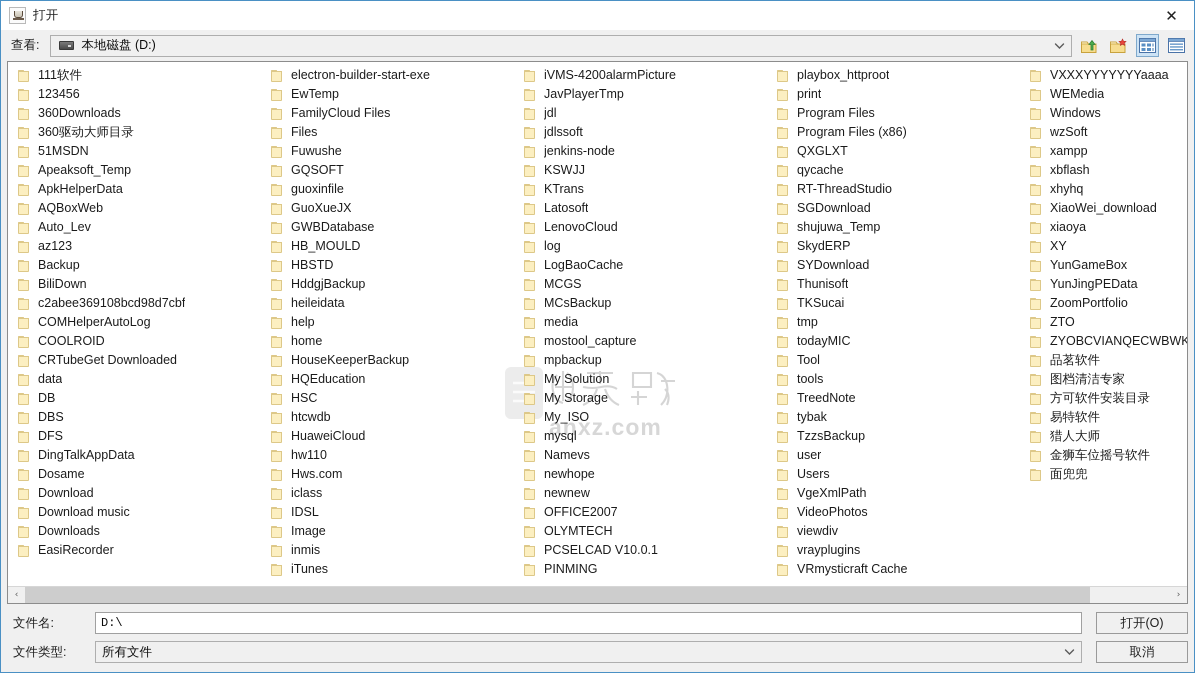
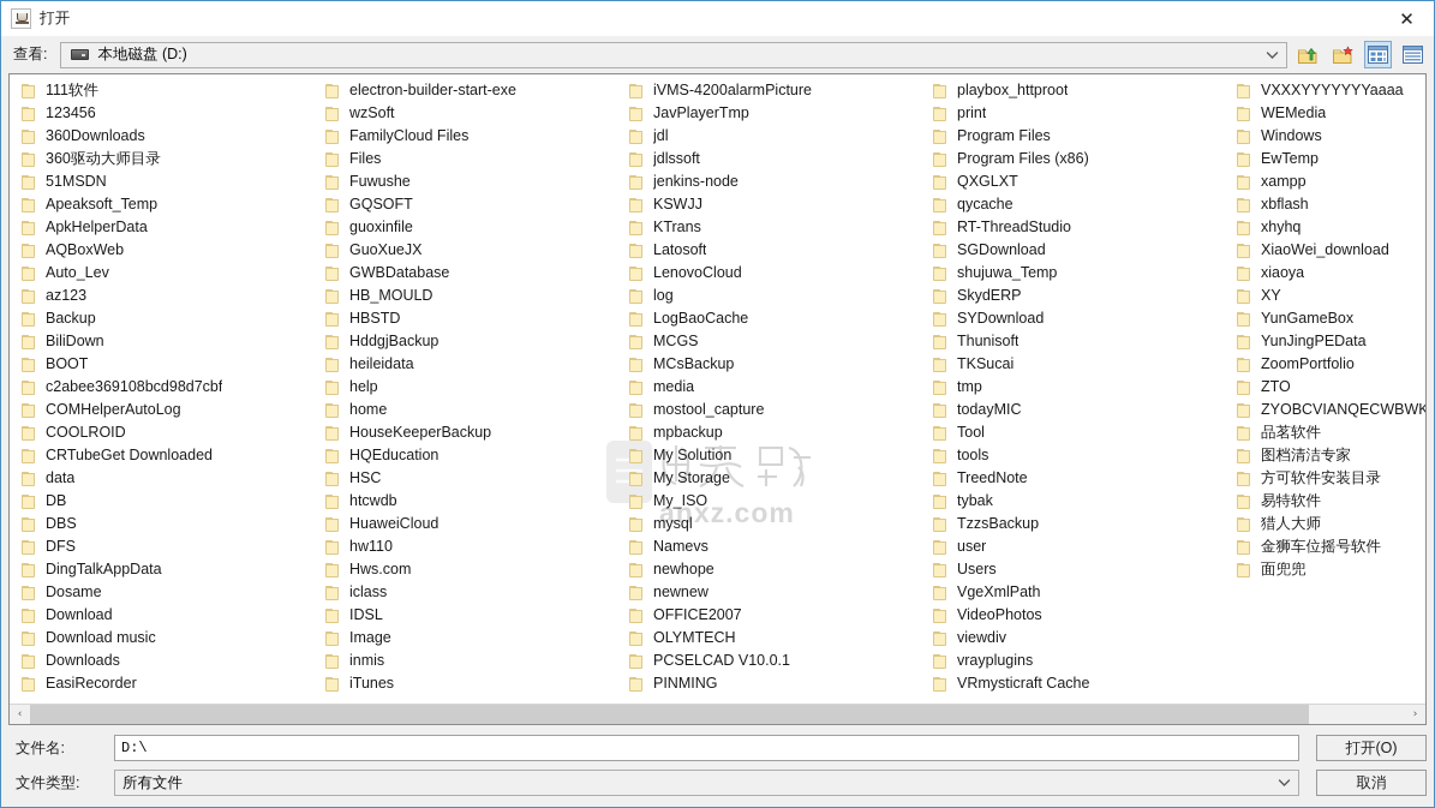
  打开
  ✕
  查看:
  本地磁盘 (D:)
  anxz.com
  111软件
  123456
  360Downloads
  360驱动大师目录
  51MSDN
  Apeaksoft_Temp
  ApkHelperData
  AQBoxWeb
  Auto_Lev
  az123
  Backup
  BiliDown
+ BOOT
  c2abee369108bcd98d7cbf
  COMHelperAutoLog
  COOLROID
  CRTubeGet Downloaded
  data
  DB
  DBS
  DFS
  DingTalkAppData
  Dosame
  Download
  Download music
  Downloads
  EasiRecorder
  electron-builder-start-exe
- EwTemp
+ wzSoft
  FamilyCloud Files
  Files
  Fuwushe
  GQSOFT
  guoxinfile
  GuoXueJX
  GWBDatabase
  HB_MOULD
  HBSTD
  HddgjBackup
  heileidata
  help
  home
  HouseKeeperBackup
  HQEducation
  HSC
  htcwdb
  HuaweiCloud
  hw110
  Hws.com
  iclass
  IDSL
  Image
  inmis
  iTunes
  iVMS-4200alarmPicture
  JavPlayerTmp
  jdl
  jdlssoft
  jenkins-node
  KSWJJ
  KTrans
  Latosoft
  LenovoCloud
  log
  LogBaoCache
  MCGS
  MCsBackup
  media
  mostool_capture
  mpbackup
  My Solution
  My Storage
  My_ISO
  mysql
  Namevs
  newhope
  newnew
  OFFICE2007
  OLYMTECH
  PCSELCAD V10.0.1
  PINMING
  playbox_httproot
  print
  Program Files
  Program Files (x86)
  QXGLXT
  qycache
  RT-ThreadStudio
  SGDownload
  shujuwa_Temp
  SkydERP
  SYDownload
  Thunisoft
  TKSucai
  tmp
  todayMIC
  Tool
  tools
  TreedNote
  tybak
  TzzsBackup
  user
  Users
  VgeXmlPath
  VideoPhotos
  viewdiv
  vrayplugins
  VRmysticraft Cache
  VXXXYYYYYYYaaaa
  WEMedia
  Windows
- wzSoft
+ EwTemp
  xampp
  xbflash
  xhyhq
  XiaoWei_download
  xiaoya
  XY
  YunGameBox
  YunJingPEData
  ZoomPortfolio
  ZTO
  ZYOBCVIANQECWBWK
  品茗软件
  图档清洁专家
  方可软件安装目录
  易特软件
  猎人大师
  金狮车位摇号软件
  面兜兜
  ‹
  ›
  文件名:
  D:\
  文件类型:
  所有文件
  打开(O)
  取消
